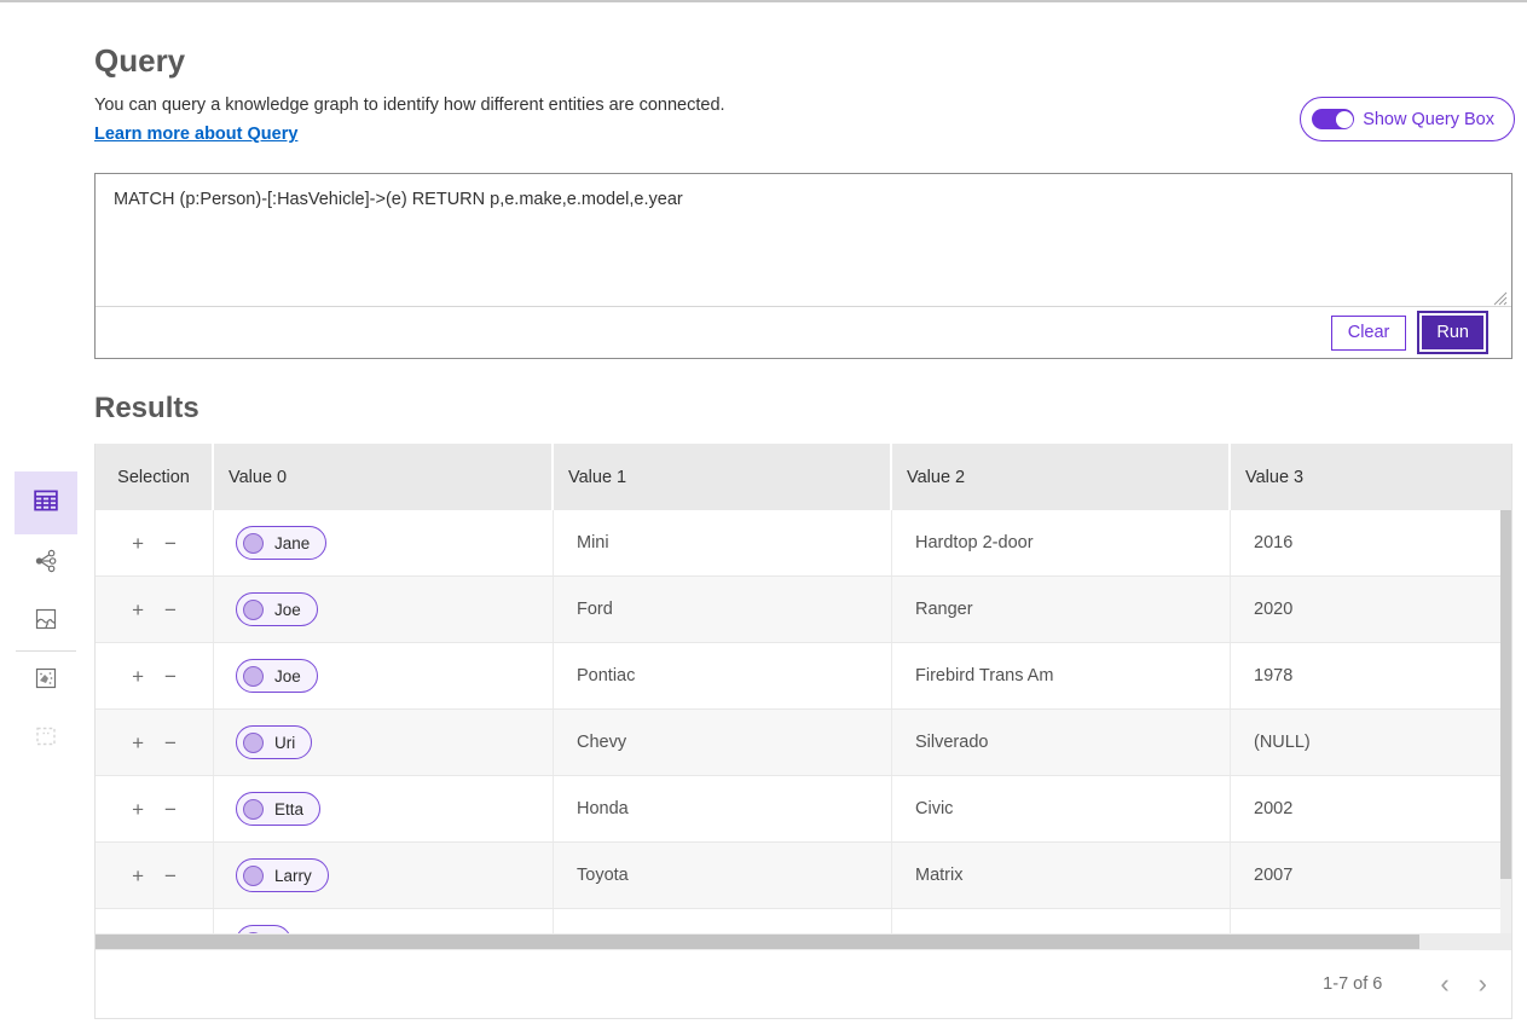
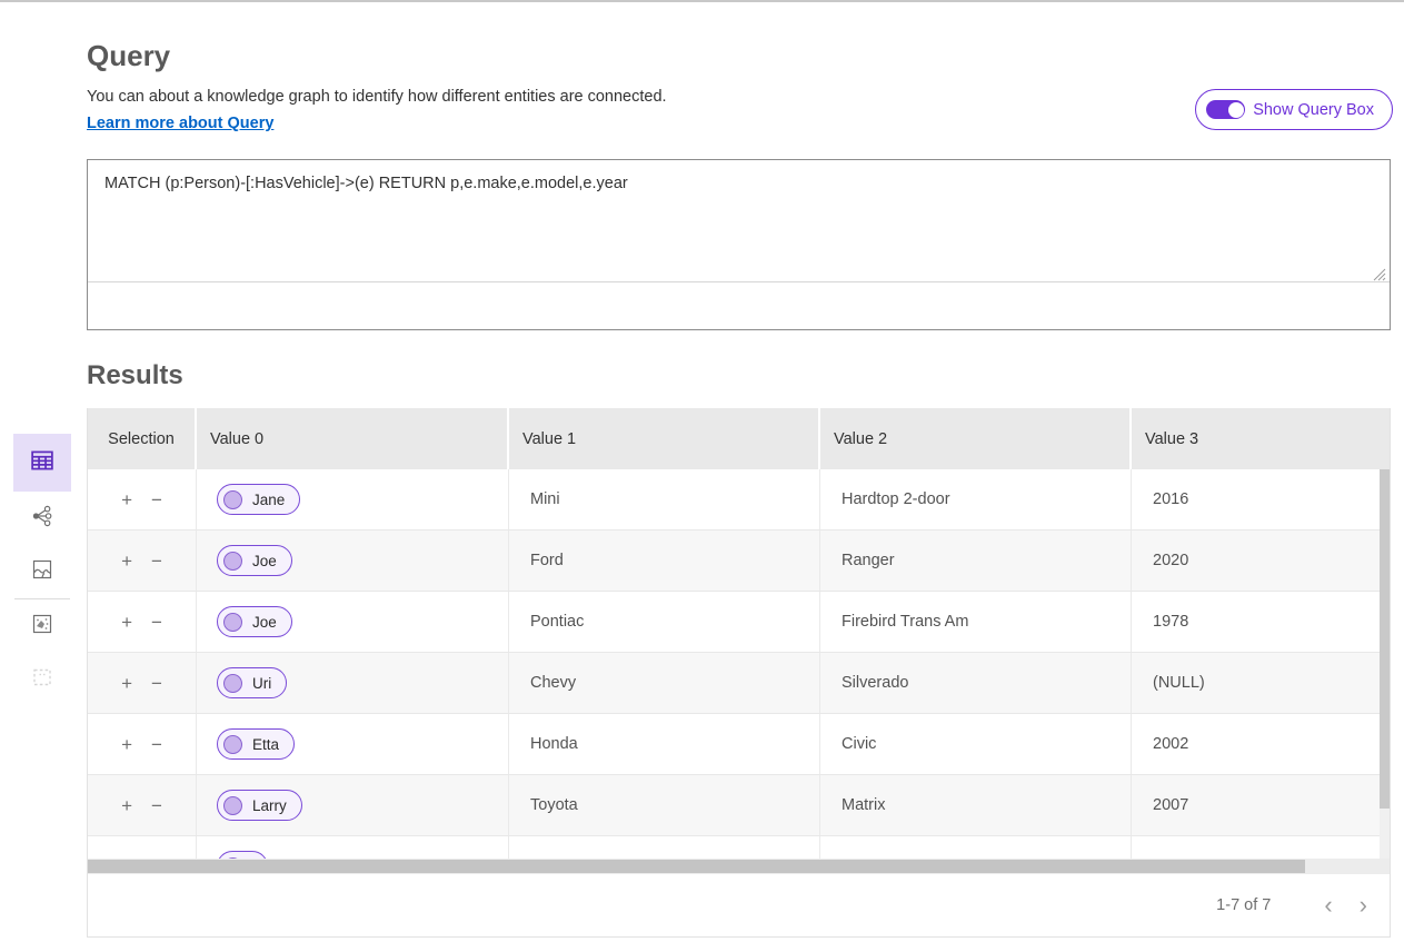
  Query
- You can query a knowledge graph to identify how different entities are connected.
+ You can about a knowledge graph to identify how different entities are connected.
  Learn more about Query
  Show Query Box
  MATCH (p:Person)-[:HasVehicle]->(e) RETURN p,e.make,e.model,e.year
- Clear
- Run
  Results
  Selection
  Value 0
  Value 1
  Value 2
  Value 3
  +
  −
  Jane
  Mini
  Hardtop 2-door
  2016
  +
  −
  Joe
  Ford
  Ranger
  2020
  +
  −
  Joe
  Pontiac
  Firebird Trans Am
  1978
  +
  −
  Uri
  Chevy
  Silverado
  (NULL)
  +
  −
  Etta
  Honda
  Civic
  2002
  +
  −
  Larry
  Toyota
  Matrix
  2007
- 1-7 of 6
+ 1-7 of 7
  ‹
  ›
